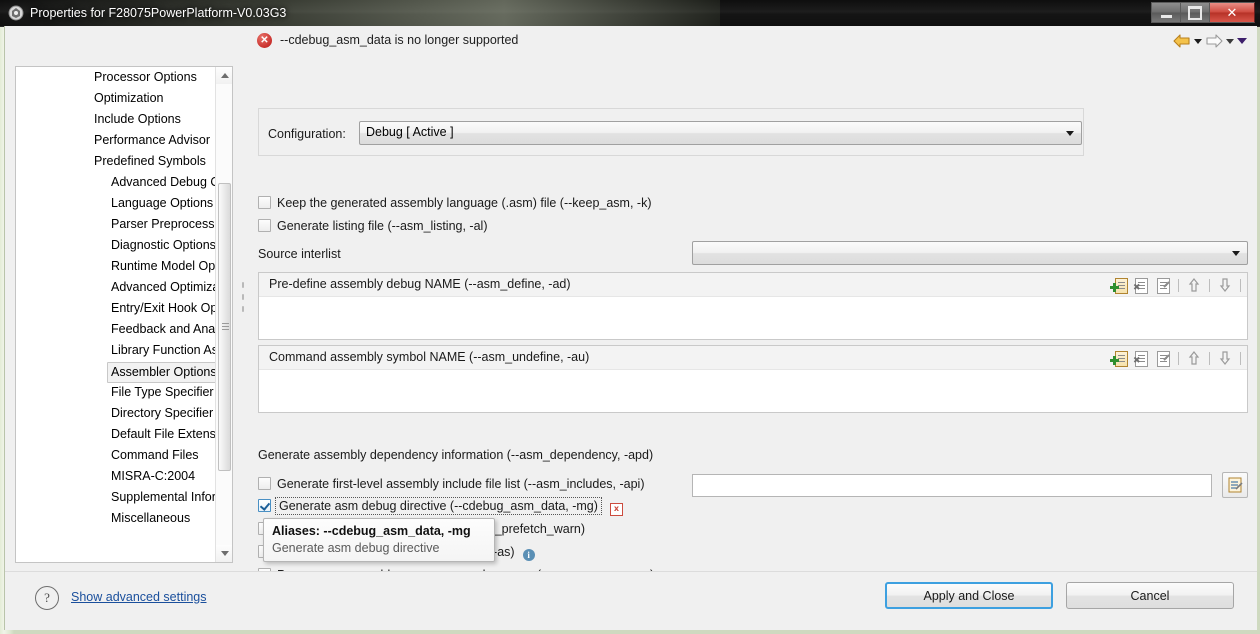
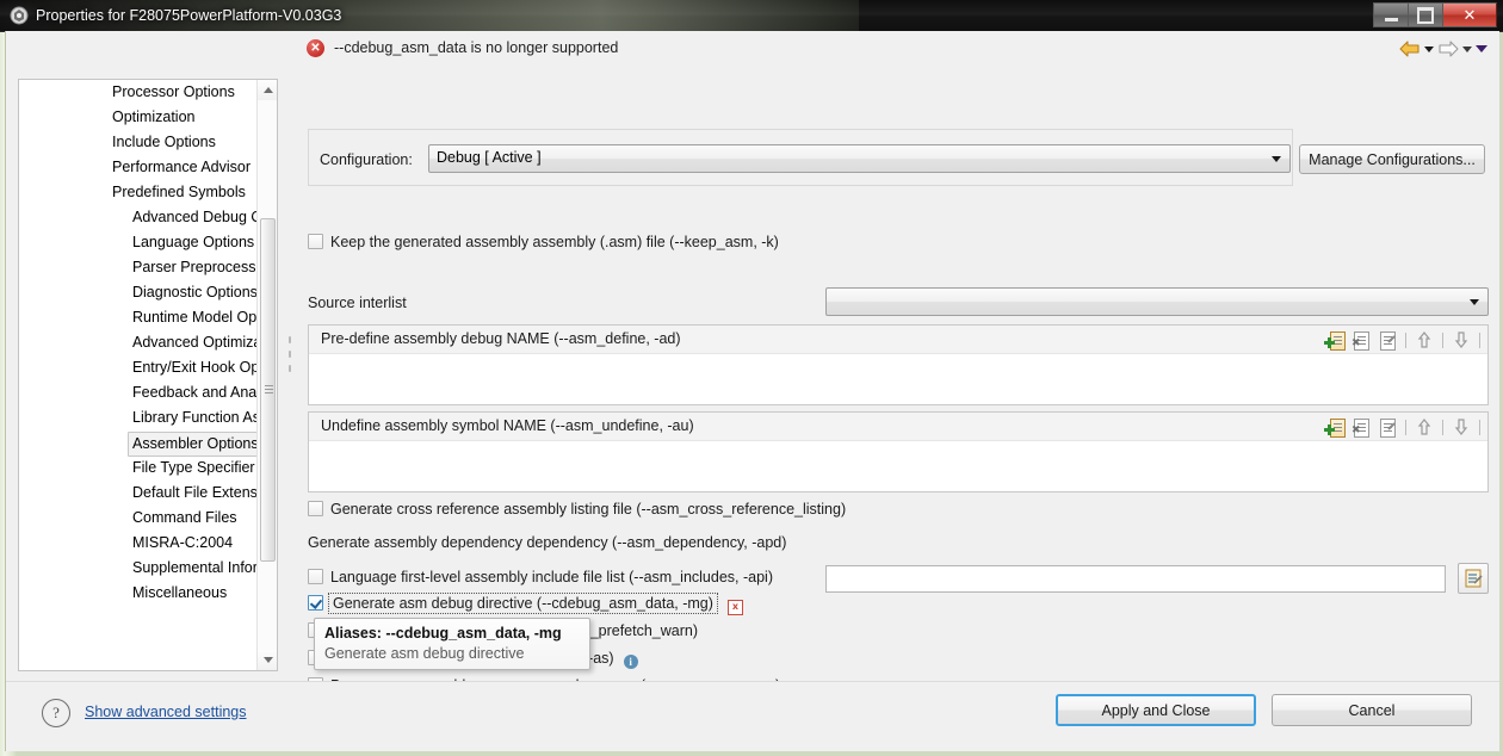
  Properties for F28075PowerPlatform-V0.03G3
  ✕
  Processor Options
  Optimization
  Include Options
  Performance Advisor
  Predefined Symbols
  Language Options
  Parser Preprocess
  Diagnostic Options
  Runtime Model Op
  Advanced Optimiz
  Entry/Exit Hook Op
  Feedback and Ana
  Assembler Options
  File Type Specifier
- Directory Specifier
  Default File Extens
  Command Files
  MISRA-C:2004
  Supplemental Infor
  Miscellaneous
  ✕
  --cdebug_asm_data is no longer supported
  Configuration:
  Debug [ Active ]
+ Manage Configurations...
- Keep the generated assembly language (.asm) file (--keep_asm, -k)
+ Keep the generated assembly assembly (.asm) file (--keep_asm, -k)
- Generate listing file (--asm_listing, -al)
  Source interlist
  Pre-define assembly debug NAME (--asm_define, -ad)
  ✖
- Command assembly symbol NAME (--asm_undefine, -au)
+ Undefine assembly symbol NAME (--asm_undefine, -au)
  ✖
+ Generate cross reference assembly listing file (--asm_cross_reference_listing)
- Generate assembly dependency information (--asm_dependency, -apd)
+ Generate assembly dependency dependency (--asm_dependency, -apd)
- Generate first-level assembly include file list (--asm_includes, -api)
+ Language first-level assembly include file list (--asm_includes, -api)
  Generate asm debug directive (--cdebug_asm_data, -mg) x
  Aliases: --cdebug_asm_data, -mg
  Generate asm debug directive
  ?
  Show advanced settings
  Apply and Close
  Cancel
